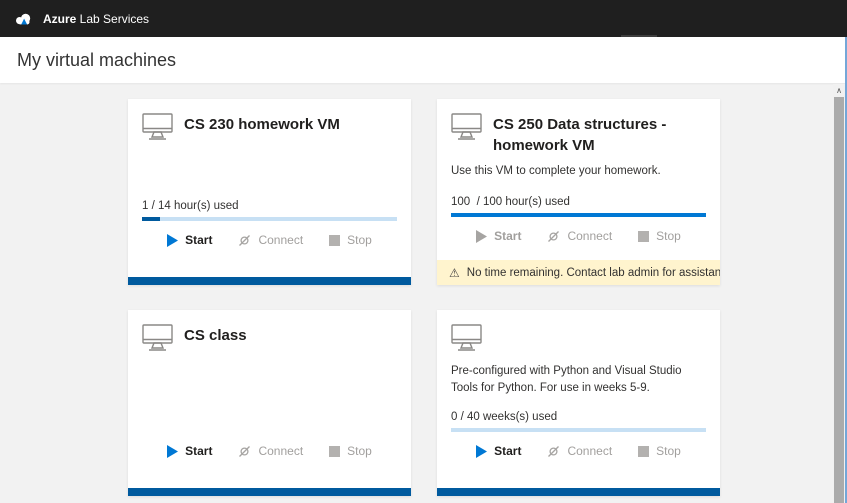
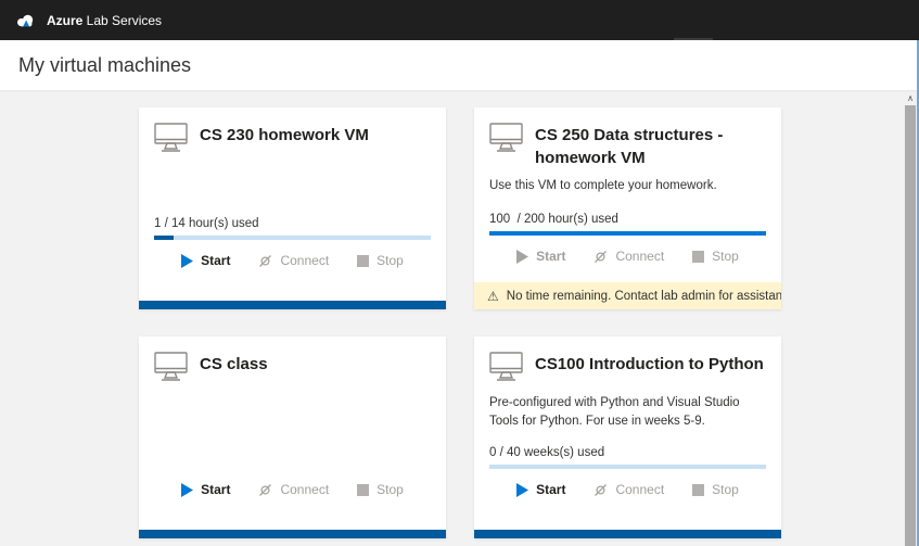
  Azure Lab Services
  My virtual machines
  CS 230 homework VM
  1 / 14 hour(s) used
  Start
  Connect
  Stop
  CS 250 Data structures - homework VM
  Use this VM to complete your homework.
- 100 / 100 hour(s) used
+ 100 / 200 hour(s) used
  Start
  Connect
  Stop
  ⚠
  No time remaining. Contact lab admin for assistan
  CS class
  Start
  Connect
  Stop
+ CS100 Introduction to Python
  Pre-configured with Python and Visual Studio Tools for Python. For use in weeks 5-9.
  0 / 40 weeks(s) used
  Start
  Connect
  Stop
  ∧
